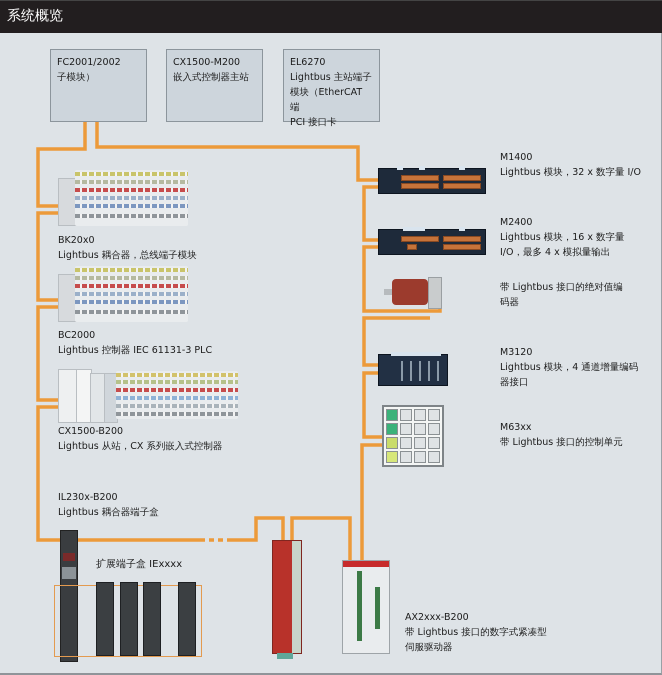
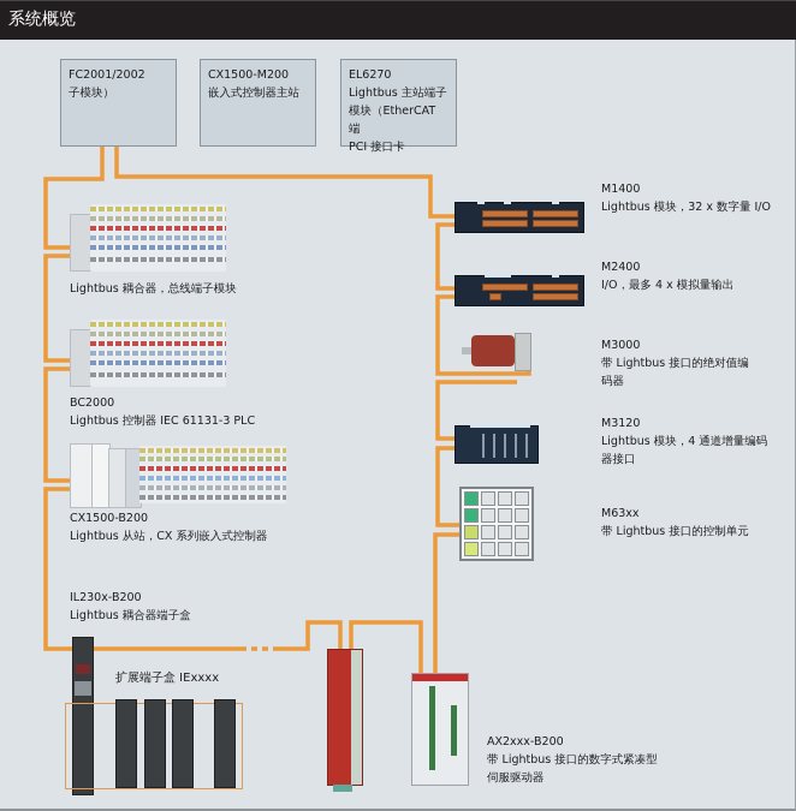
  系统概览
  FC2001/2002
  子模块）
  CX1500-M200
  嵌入式控制器主站
  EL6270
  Lightbus 主站端子
  模块（EtherCAT 端
  PCI 接口卡
- BK20x0
  Lightbus 耦合器，总线端子模块
  BC2000
  Lightbus 控制器 IEC 61131-3 PLC
  CX1500-B200
  Lightbus 从站，CX 系列嵌入式控制器
  IL230x-B200
  Lightbus 耦合器端子盒
  扩展端子盒 IExxxx
  AX2xxx-B200
  带 Lightbus 接口的数字式紧凑型
  伺服驱动器
  M1400
  Lightbus 模块，32 x 数字量 I/O
  M2400
- Lightbus 模块，16 x 数字量
  I/O，最多 4 x 模拟量输出
+ M3000
  带 Lightbus 接口的绝对值编
  码器
  M3120
  Lightbus 模块，4 通道增量编码
  器接口
  M63xx
  带 Lightbus 接口的控制单元
